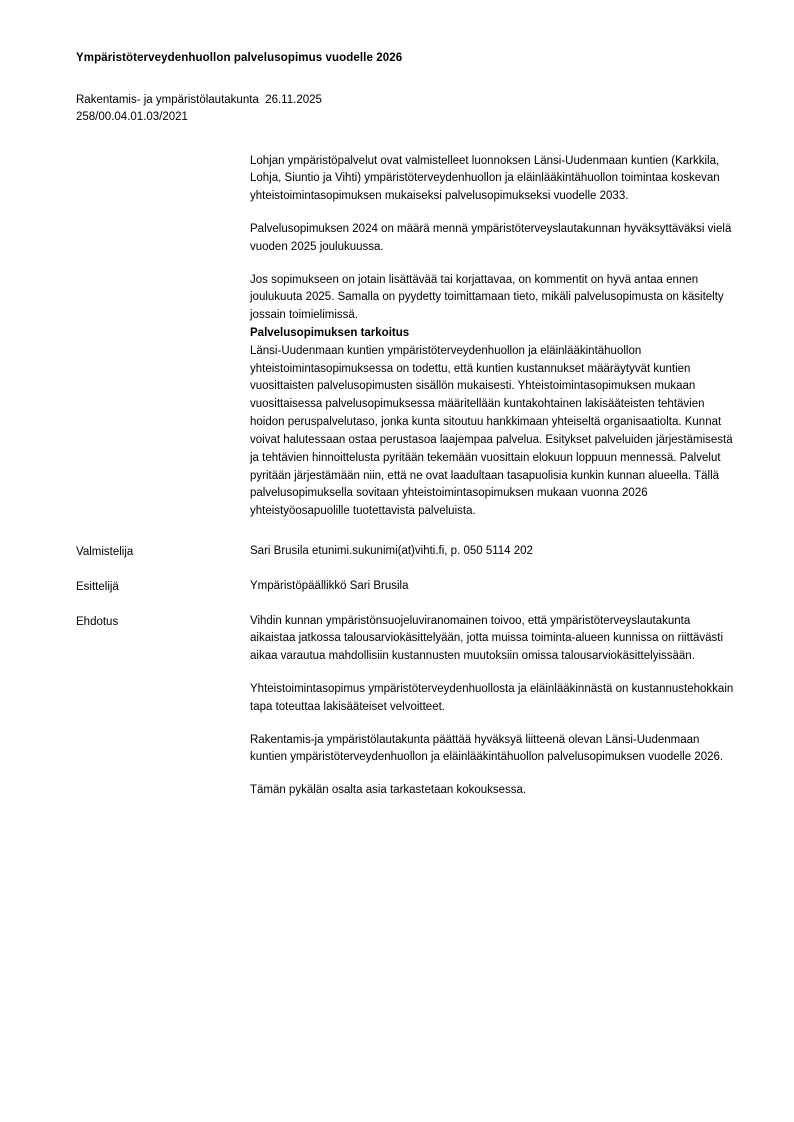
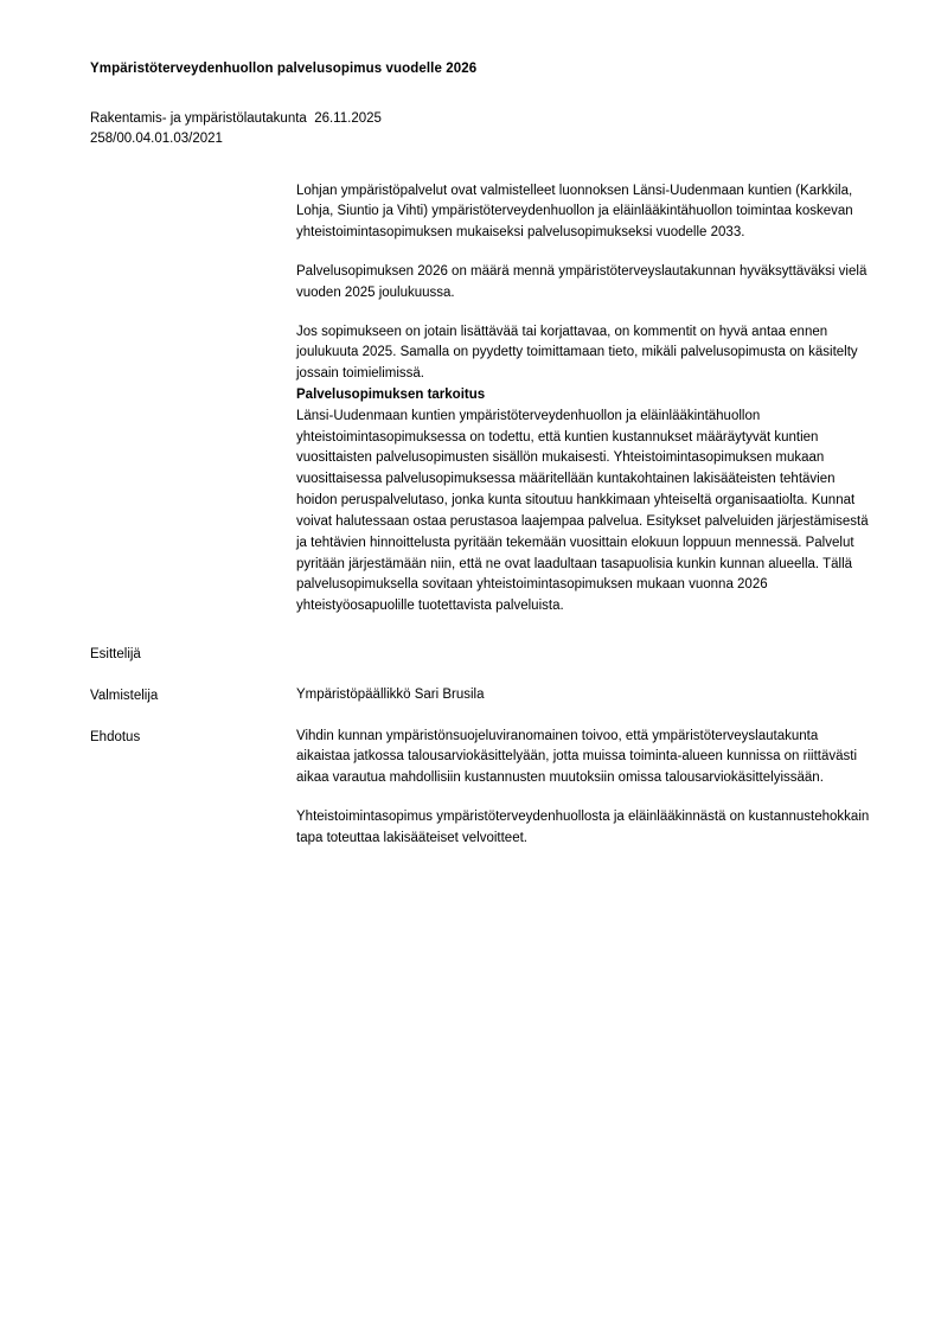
  Ympäristöterveydenhuollon palvelusopimus vuodelle 2026
  Rakentamis- ja ympäristölautakunta 26.11.2025
  258/00.04.01.03/2021
  Lohjan ympäristöpalvelut ovat valmistelleet luonnoksen Länsi-Uudenmaan kuntien (Karkkila, Lohja, Siuntio ja Vihti) ympäristöterveydenhuollon ja eläinlääkintähuollon toimintaa koskevan yhteistoimintasopimuksen mukaiseksi palvelusopimukseksi vuodelle 2033.
- Palvelusopimuksen 2024 on määrä mennä ympäristöterveyslautakunnan hyväksyttäväksi vielä vuoden 2025 joulukuussa.
+ Palvelusopimuksen 2026 on määrä mennä ympäristöterveyslautakunnan hyväksyttäväksi vielä vuoden 2025 joulukuussa.
  Jos sopimukseen on jotain lisättävää tai korjattavaa, on kommentit on hyvä antaa ennen joulukuuta 2025. Samalla on pyydetty toimittamaan tieto, mikäli palvelusopimusta on käsitelty jossain toimielimissä.
  Palvelusopimuksen tarkoitus
  Länsi-Uudenmaan kuntien ympäristöterveydenhuollon ja eläinlääkintähuollon yhteistoimintasopimuksessa on todettu, että kuntien kustannukset määräytyvät kuntien vuosittaisten palvelusopimusten sisällön mukaisesti. Yhteistoimintasopimuksen mukaan vuosittaisessa palvelusopimuksessa määritellään kuntakohtainen lakisääteisten tehtävien hoidon peruspalvelutaso, jonka kunta sitoutuu hankkimaan yhteiseltä organisaatiolta. Kunnat voivat halutessaan ostaa perustasoa laajempaa palvelua. Esitykset palveluiden järjestämisestä ja tehtävien hinnoittelusta pyritään tekemään vuosittain elokuun loppuun mennessä. Palvelut pyritään järjestämään niin, että ne ovat laadultaan tasapuolisia kunkin kunnan alueella. Tällä palvelusopimuksella sovitaan yhteistoimintasopimuksen mukaan vuonna 2026 yhteistyöosapuolille tuotettavista palveluista.
- Valmistelija
+ Esittelijä
- Sari Brusila etunimi.sukunimi(at)vihti.fi, p. 050 5114 202
- Esittelijä
+ Valmistelija
  Ympäristöpäällikkö Sari Brusila
  Ehdotus
  Vihdin kunnan ympäristönsuojeluviranomainen toivoo, että ympäristöterveyslautakunta aikaistaa jatkossa talousarviokäsittelyään, jotta muissa toiminta-alueen kunnissa on riittävästi aikaa varautua mahdollisiin kustannusten muutoksiin omissa talousarviokäsittelyissään.
  Yhteistoimintasopimus ympäristöterveydenhuollosta ja eläinlääkinnästä on kustannustehokkain tapa toteuttaa lakisääteiset velvoitteet.
- Rakentamis-ja ympäristölautakunta päättää hyväksyä liitteenä olevan Länsi-Uudenmaan kuntien ympäristöterveydenhuollon ja eläinlääkintähuollon palvelusopimuksen vuodelle 2026.
- Tämän pykälän osalta asia tarkastetaan kokouksessa.
